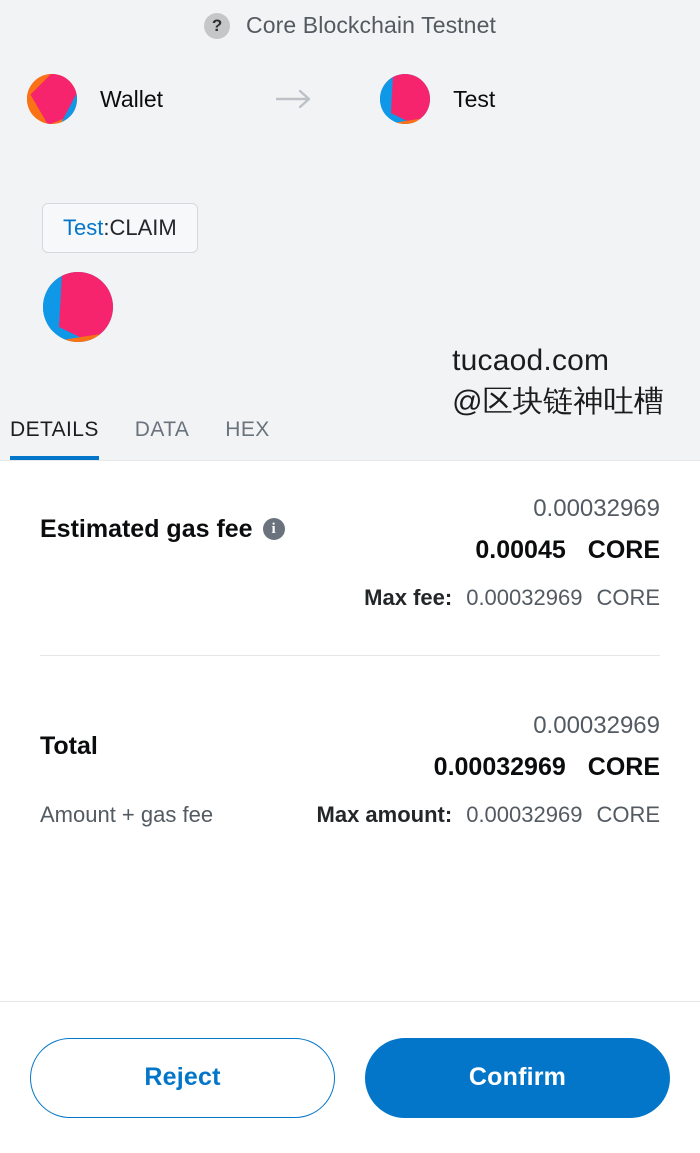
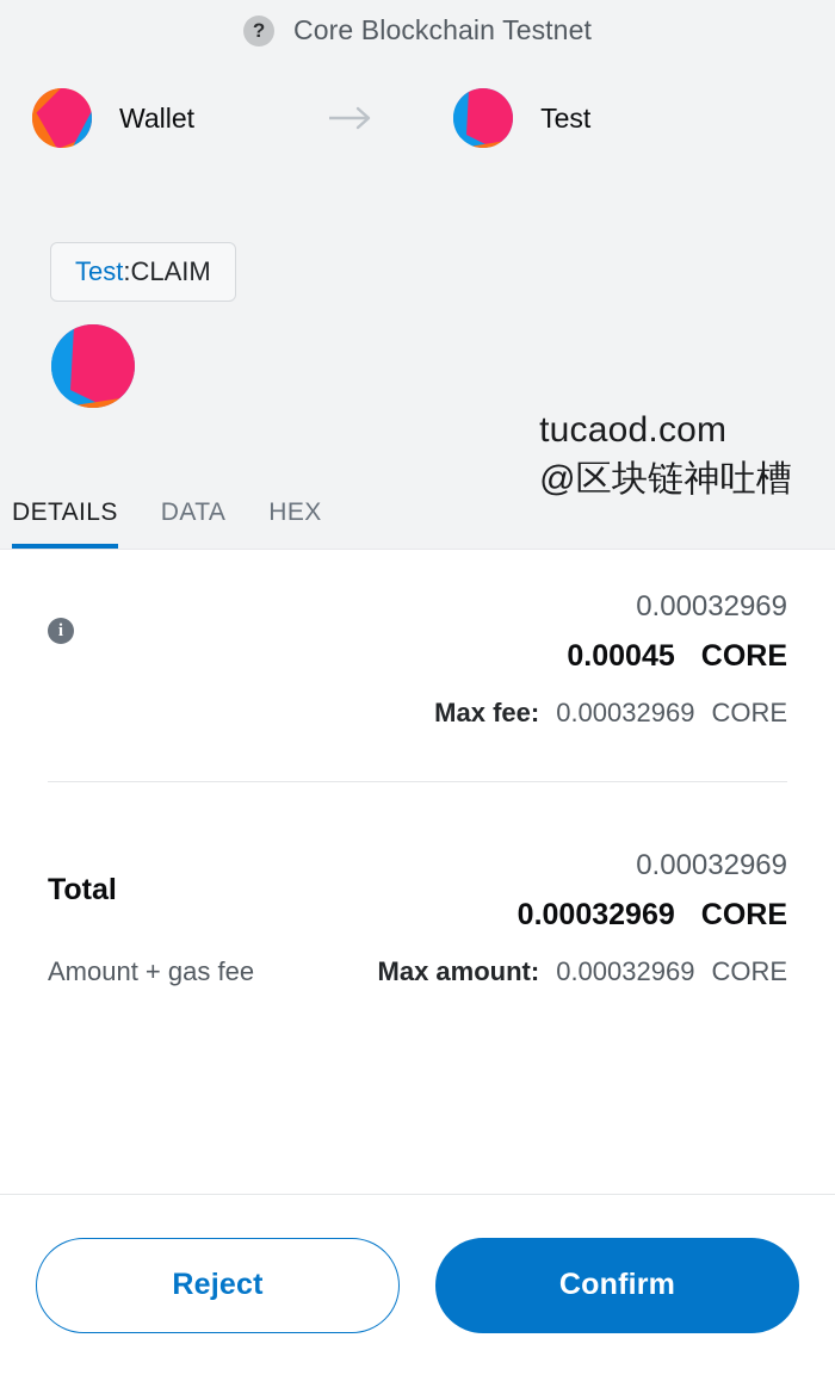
  ?
  Core Blockchain Testnet
  Wallet
  Test
  Test
  :
  CLAIM
  tucaod.com
  @区块链神吐槽
  DETAILS
  DATA
  HEX
- Estimated gas fee
  i
  0.00032969
  0.00045
  CORE
  Max fee:
  0.00032969
  CORE
  Total
  0.00032969
  0.00032969
  CORE
  Amount + gas fee
  Max amount:
  0.00032969
  CORE
  Reject
  Confirm
